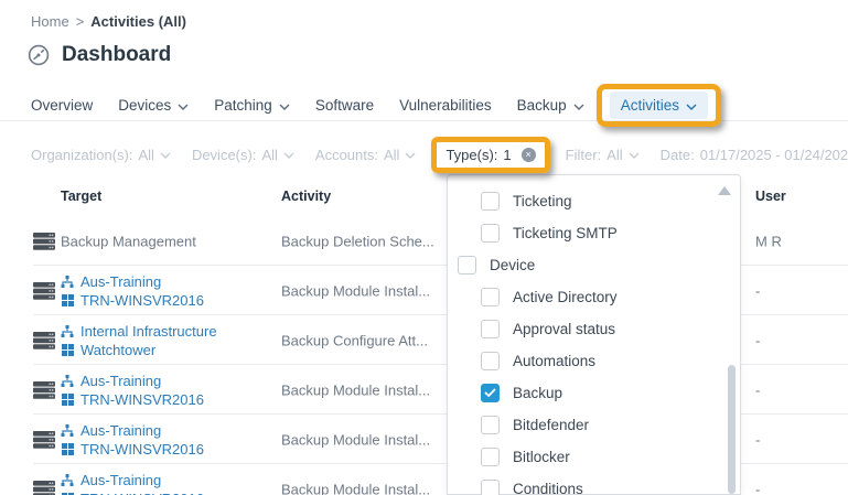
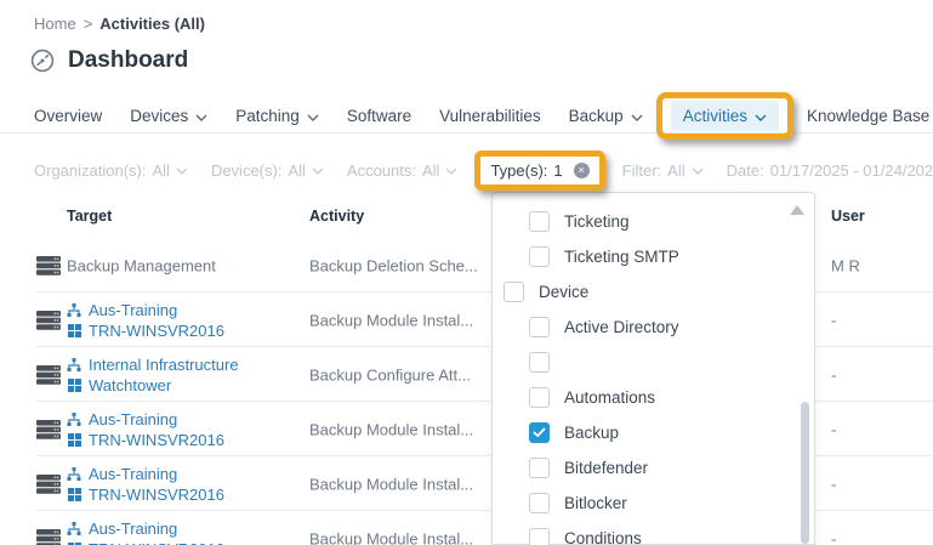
  Home
  >
  Activities (All)
  Dashboard
  Overview
  Devices
  Patching
  Software
  Vulnerabilities
  Backup
  Activities
+ Knowledge Base
  Organization(s):
  All
  Device(s):
  All
  Accounts:
  All
  Type(s):
  1
  ×
  Filter:
  All
  Date:
  01/17/2025 - 01/24/202
  Target
  Activity
  User
  Backup Management
  Backup Deletion Sche...
  M R
  Aus-Training
  TRN-WINSVR2016
  Backup Module Instal...
  -
  Internal Infrastructure
  Watchtower
  Backup Configure Att...
  -
  Aus-Training
  TRN-WINSVR2016
  Backup Module Instal...
  -
  Aus-Training
  TRN-WINSVR2016
  Backup Module Instal...
  -
  Aus-Training
  Backup Module Instal...
  -
  Ticketing
  Ticketing SMTP
  Device
  Active Directory
- Approval status
  Automations
  Backup
  Bitdefender
  Bitlocker
  Conditions
